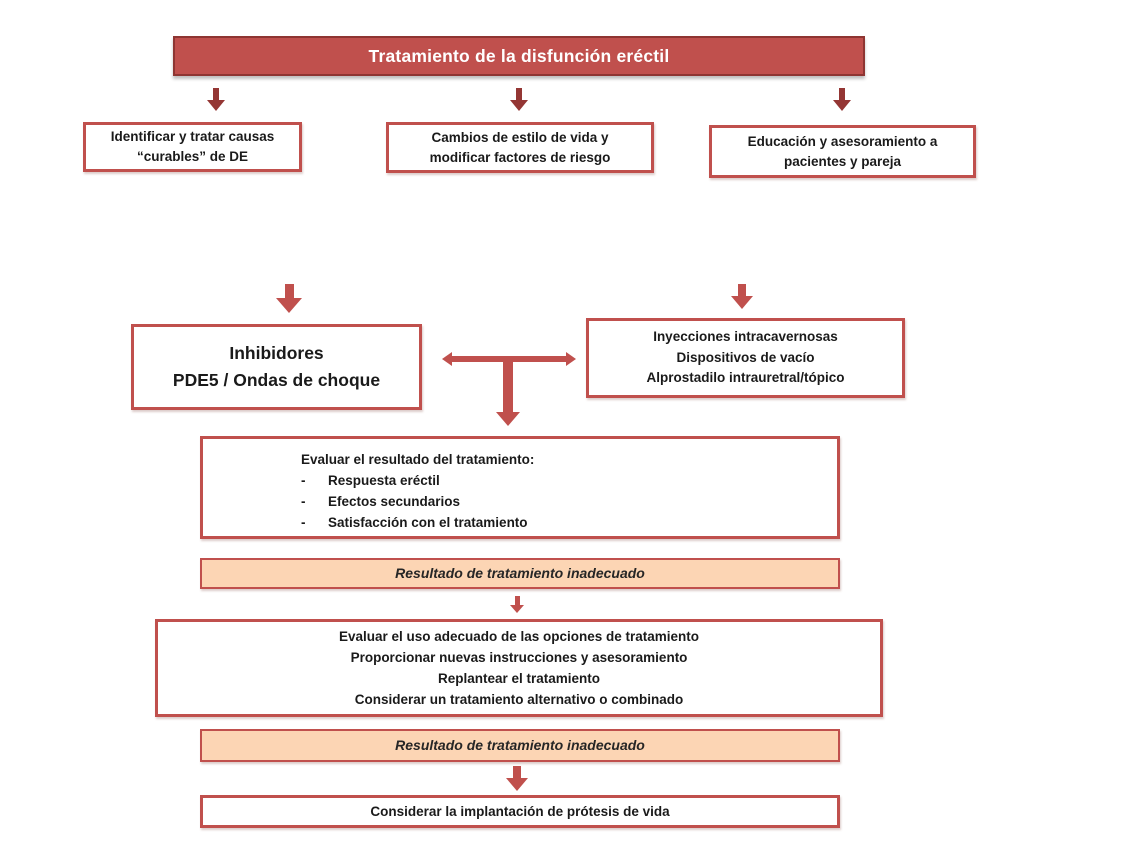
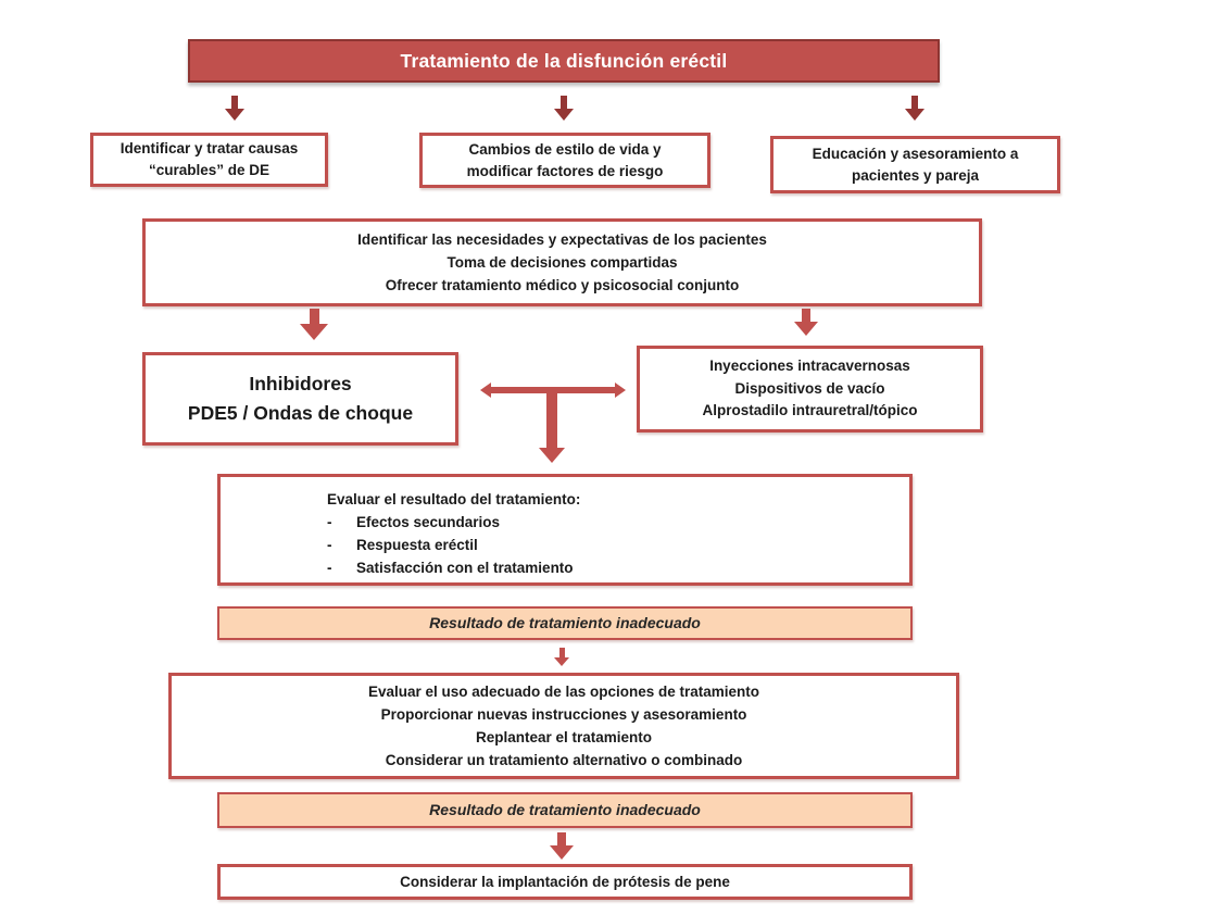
  Tratamiento de la disfunción eréctil
  Identificar y tratar causas
  “curables” de DE
  Cambios de estilo de vida y
  modificar factores de riesgo
  Educación y asesoramiento a
  pacientes y pareja
+ Identificar las necesidades y expectativas de los pacientes
+ Toma de decisiones compartidas
+ Ofrecer tratamiento médico y psicosocial conjunto
  Inhibidores
  PDE5 / Ondas de choque
  Inyecciones intracavernosas
  Dispositivos de vacío
  Alprostadilo intrauretral/tópico
  Evaluar el resultado del tratamiento:
  -
- Respuesta eréctil
+ Efectos secundarios
  -
- Efectos secundarios
+ Respuesta eréctil
  -
  Satisfacción con el tratamiento
  Resultado de tratamiento inadecuado
  Evaluar el uso adecuado de las opciones de tratamiento
  Proporcionar nuevas instrucciones y asesoramiento
  Replantear el tratamiento
  Considerar un tratamiento alternativo o combinado
  Resultado de tratamiento inadecuado
- Considerar la implantación de prótesis de vida
+ Considerar la implantación de prótesis de pene
